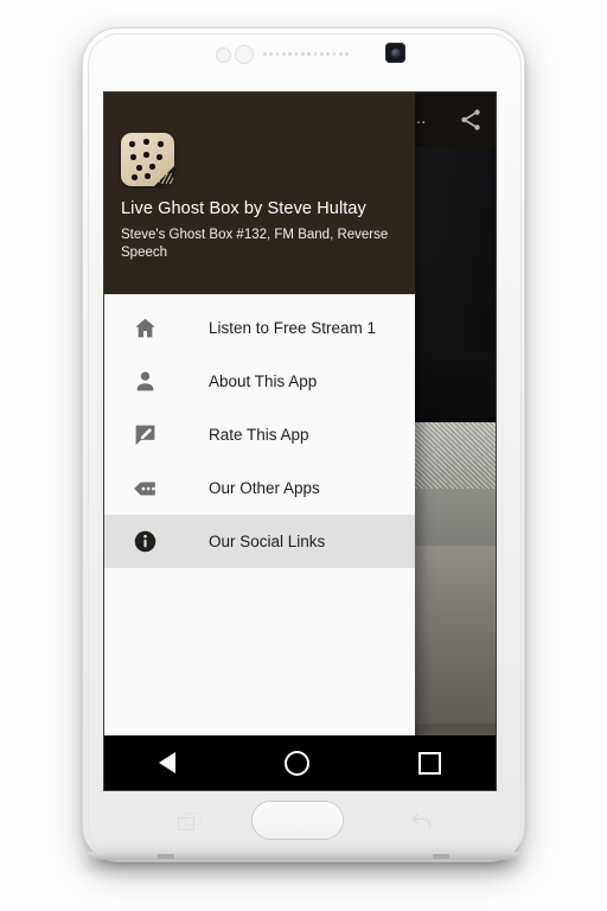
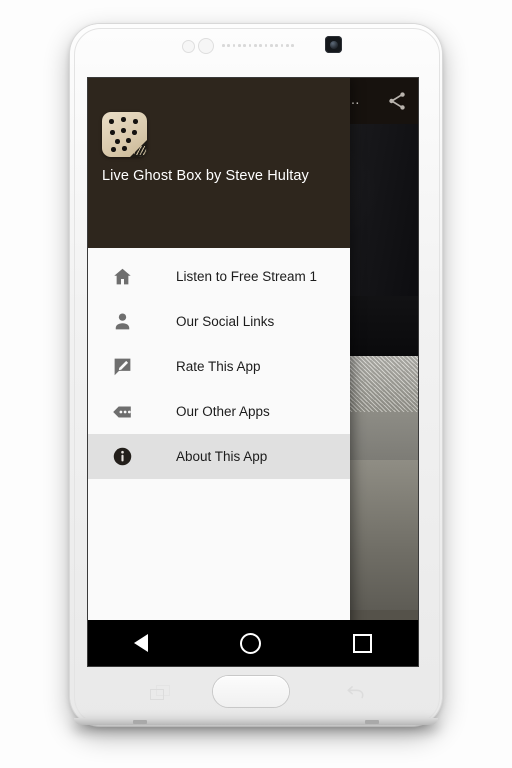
  Live Ghost Box by Steve Hultay
- Steve's Ghost Box #132, FM Band, Reverse Speech
  Listen to Free Stream 1
- About This App
+ Our Social Links
  Rate This App
  Our Other Apps
- Our Social Links
+ About This App
